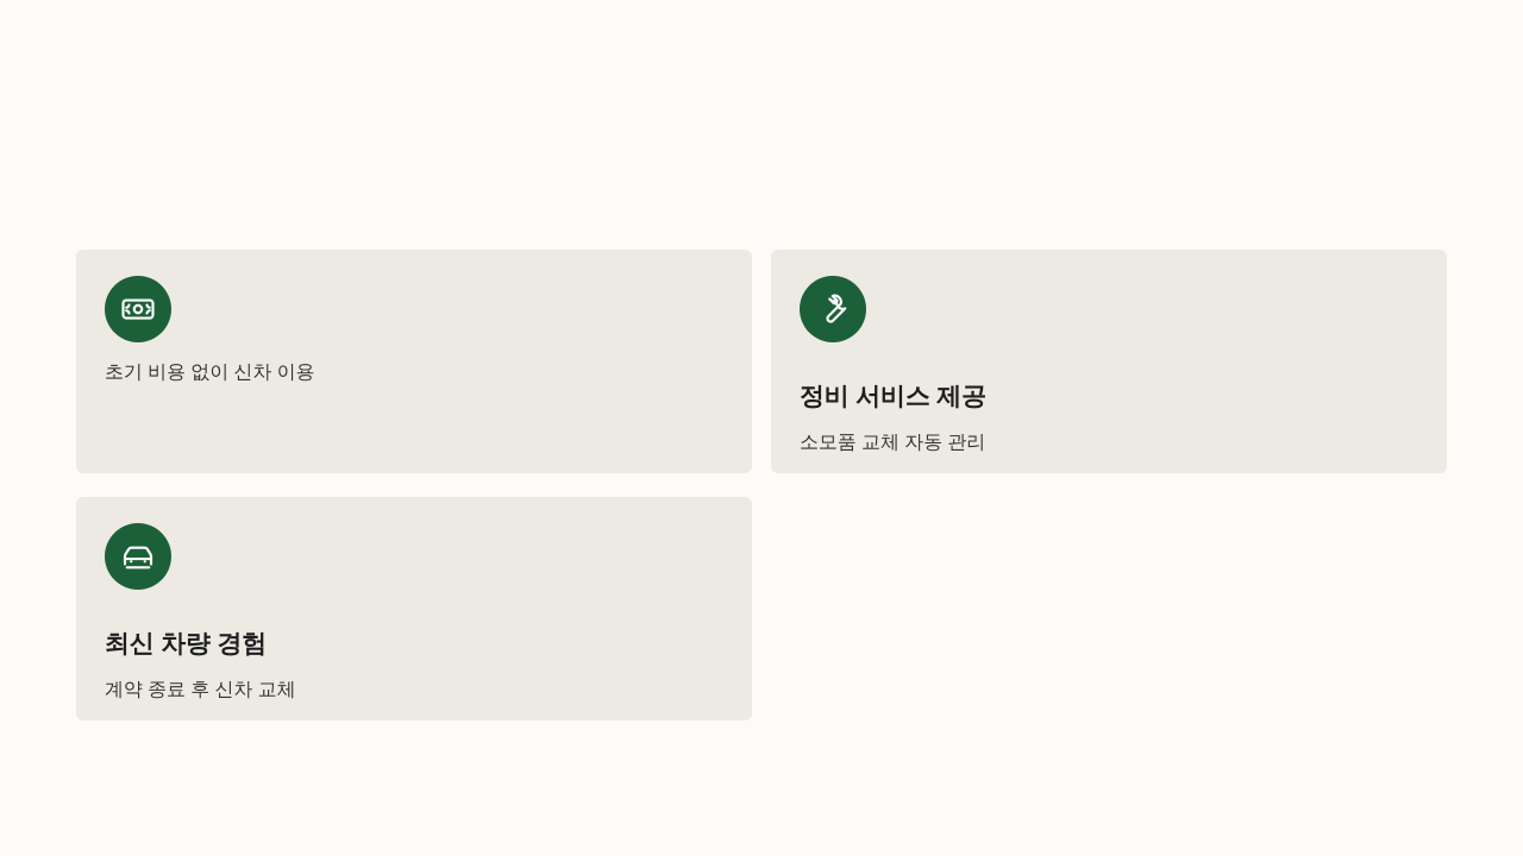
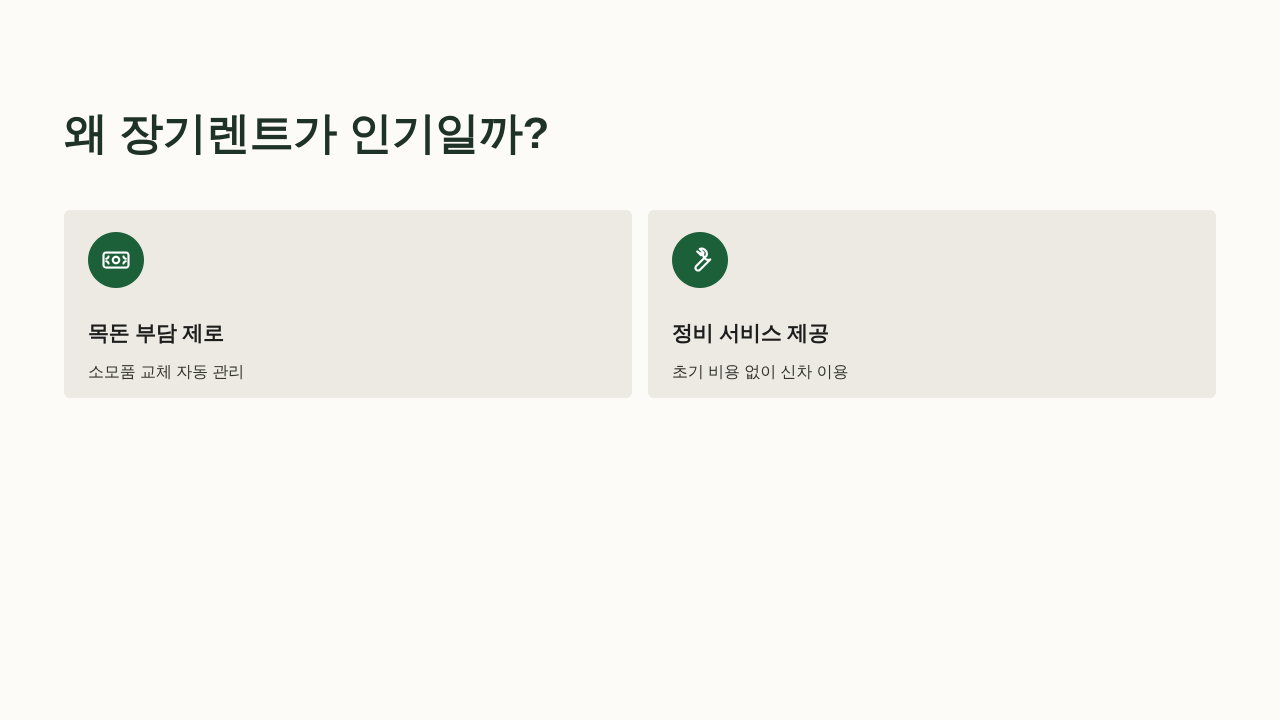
+ 왜 장기렌트가 인기일까?
+ 목돈 부담 제로
- 초기 비용 없이 신차 이용
+ 소모품 교체 자동 관리
  정비 서비스 제공
- 소모품 교체 자동 관리
+ 초기 비용 없이 신차 이용
- 최신 차량 경험
- 계약 종료 후 신차 교체
